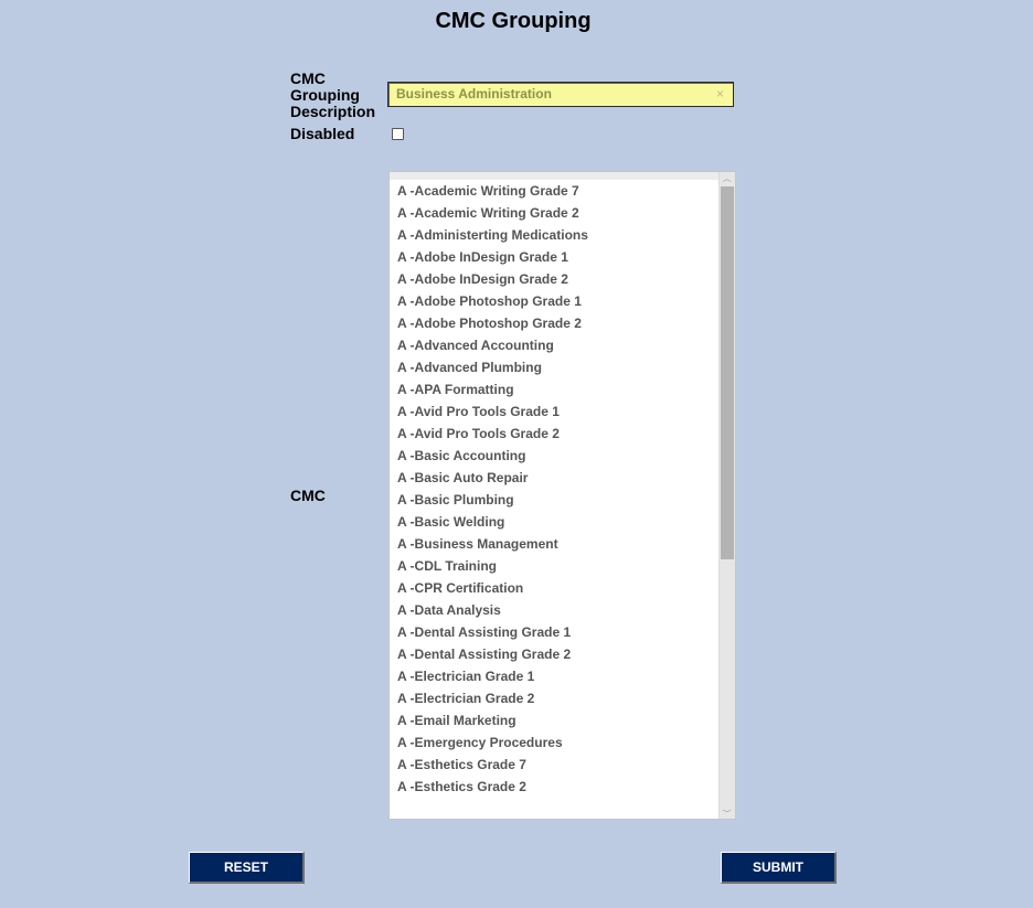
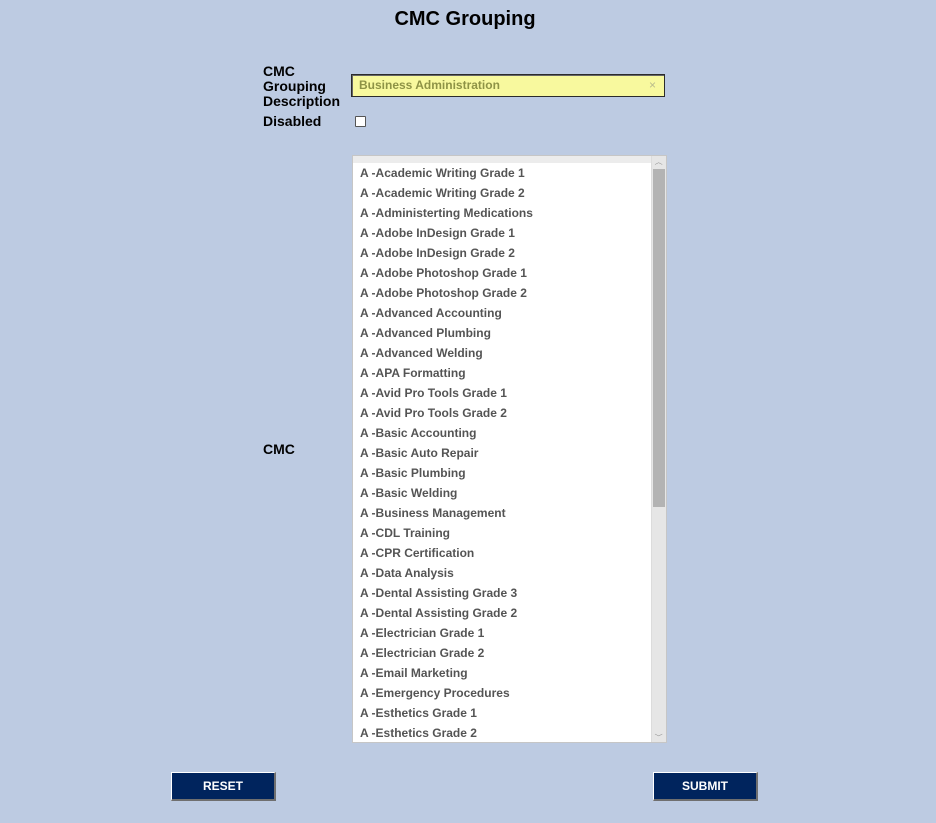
  CMC Grouping
  CMC Grouping Description
  Business Administration
  ×
  Disabled
  CMC
- A -Academic Writing Grade 7
+ A -Academic Writing Grade 1
  A -Academic Writing Grade 2
  A -Administerting Medications
  A -Adobe InDesign Grade 1
  A -Adobe InDesign Grade 2
  A -Adobe Photoshop Grade 1
  A -Adobe Photoshop Grade 2
  A -Advanced Accounting
  A -Advanced Plumbing
+ A -Advanced Welding
  A -APA Formatting
  A -Avid Pro Tools Grade 1
  A -Avid Pro Tools Grade 2
  A -Basic Accounting
  A -Basic Auto Repair
  A -Basic Plumbing
  A -Basic Welding
  A -Business Management
  A -CDL Training
  A -CPR Certification
  A -Data Analysis
- A -Dental Assisting Grade 1
+ A -Dental Assisting Grade 3
  A -Dental Assisting Grade 2
  A -Electrician Grade 1
  A -Electrician Grade 2
  A -Email Marketing
  A -Emergency Procedures
- A -Esthetics Grade 7
+ A -Esthetics Grade 1
  A -Esthetics Grade 2
  ︿
  ﹀
  RESET
  SUBMIT
